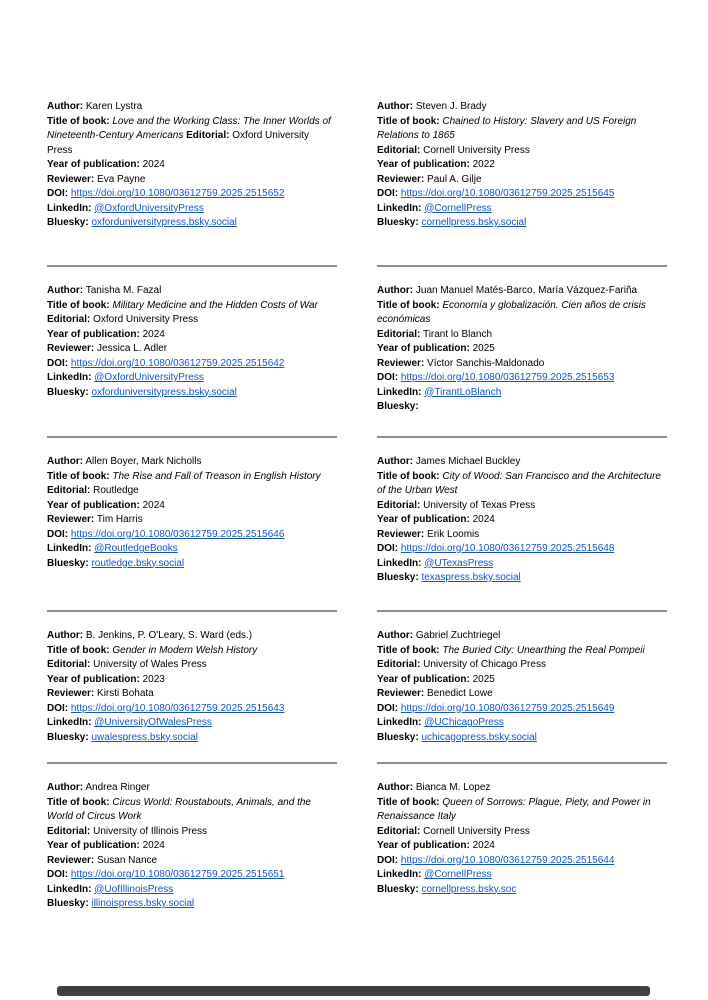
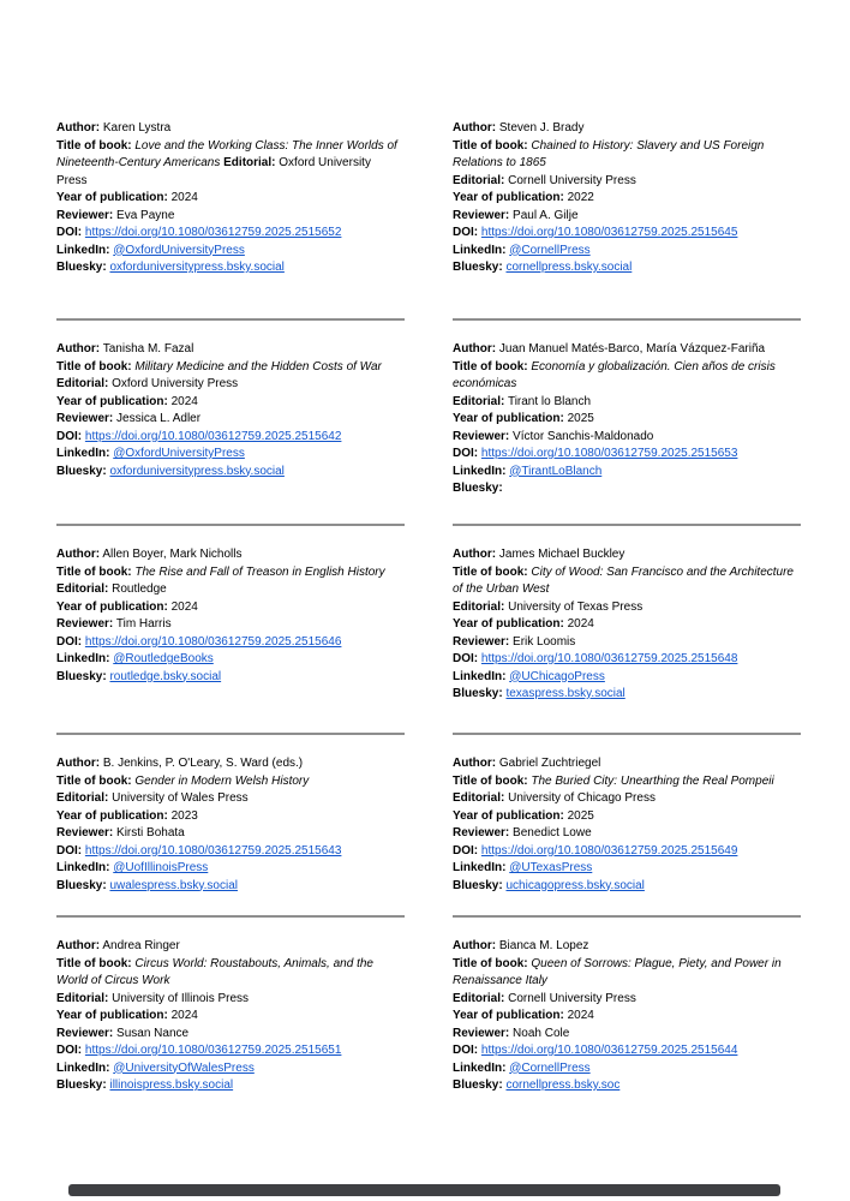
  Author: Karen Lystra
  Title of book: Love and the Working Class: The Inner Worlds of Nineteenth-Century Americans Editorial: Oxford University Press
  Year of publication: 2024
  Reviewer: Eva Payne
  DOI: https://doi.org/10.1080/03612759.2025.2515652
  LinkedIn: @OxfordUniversityPress
  Bluesky: oxforduniversitypress.bsky.social
  Author: Steven J. Brady
  Title of book: Chained to History: Slavery and US Foreign Relations to 1865
  Editorial: Cornell University Press
  Year of publication: 2022
  Reviewer: Paul A. Gilje
  DOI: https://doi.org/10.1080/03612759.2025.2515645
  LinkedIn: @CornellPress
  Bluesky: cornellpress.bsky.social
  Author: Tanisha M. Fazal
  Title of book: Military Medicine and the Hidden Costs of War
  Editorial: Oxford University Press
  Year of publication: 2024
  Reviewer: Jessica L. Adler
  DOI: https://doi.org/10.1080/03612759.2025.2515642
  LinkedIn: @OxfordUniversityPress
  Bluesky: oxforduniversitypress.bsky.social
  Author: Juan Manuel Matés-Barco, María Vázquez-Fariña
  Title of book: Economía y globalización. Cien años de crisis económicas
  Editorial: Tirant lo Blanch
  Year of publication: 2025
  Reviewer: Víctor Sanchis-Maldonado
  DOI: https://doi.org/10.1080/03612759.2025.2515653
  LinkedIn: @TirantLoBlanch
  Bluesky:
  Author: Allen Boyer, Mark Nicholls
  Title of book: The Rise and Fall of Treason in English History
  Editorial: Routledge
  Year of publication: 2024
  Reviewer: Tim Harris
  DOI: https://doi.org/10.1080/03612759.2025.2515646
  LinkedIn: @RoutledgeBooks
  Bluesky: routledge.bsky.social
  Author: James Michael Buckley
  Title of book: City of Wood: San Francisco and the Architecture of the Urban West
  Editorial: University of Texas Press
  Year of publication: 2024
  Reviewer: Erik Loomis
  DOI: https://doi.org/10.1080/03612759.2025.2515648
- LinkedIn: @UTexasPress
+ LinkedIn: @UChicagoPress
  Bluesky: texaspress.bsky.social
  Author: B. Jenkins, P. O'Leary, S. Ward (eds.)
  Title of book: Gender in Modern Welsh History
  Editorial: University of Wales Press
  Year of publication: 2023
  Reviewer: Kirsti Bohata
  DOI: https://doi.org/10.1080/03612759.2025.2515643
- LinkedIn: @UniversityOfWalesPress
+ LinkedIn: @UofIllinoisPress
  Bluesky: uwalespress.bsky.social
  Author: Gabriel Zuchtriegel
  Title of book: The Buried City: Unearthing the Real Pompeii
  Editorial: University of Chicago Press
  Year of publication: 2025
  Reviewer: Benedict Lowe
  DOI: https://doi.org/10.1080/03612759.2025.2515649
- LinkedIn: @UChicagoPress
+ LinkedIn: @UTexasPress
  Bluesky: uchicagopress.bsky.social
  Author: Andrea Ringer
  Title of book: Circus World: Roustabouts, Animals, and the World of Circus Work
  Editorial: University of Illinois Press
  Year of publication: 2024
  Reviewer: Susan Nance
  DOI: https://doi.org/10.1080/03612759.2025.2515651
- LinkedIn: @UofIllinoisPress
+ LinkedIn: @UniversityOfWalesPress
  Bluesky: illinoispress.bsky.social
  Author: Bianca M. Lopez
  Title of book: Queen of Sorrows: Plague, Piety, and Power in Renaissance Italy
  Editorial: Cornell University Press
  Year of publication: 2024
+ Reviewer: Noah Cole
  DOI: https://doi.org/10.1080/03612759.2025.2515644
  LinkedIn: @CornellPress
  Bluesky: cornellpress.bsky.soc
